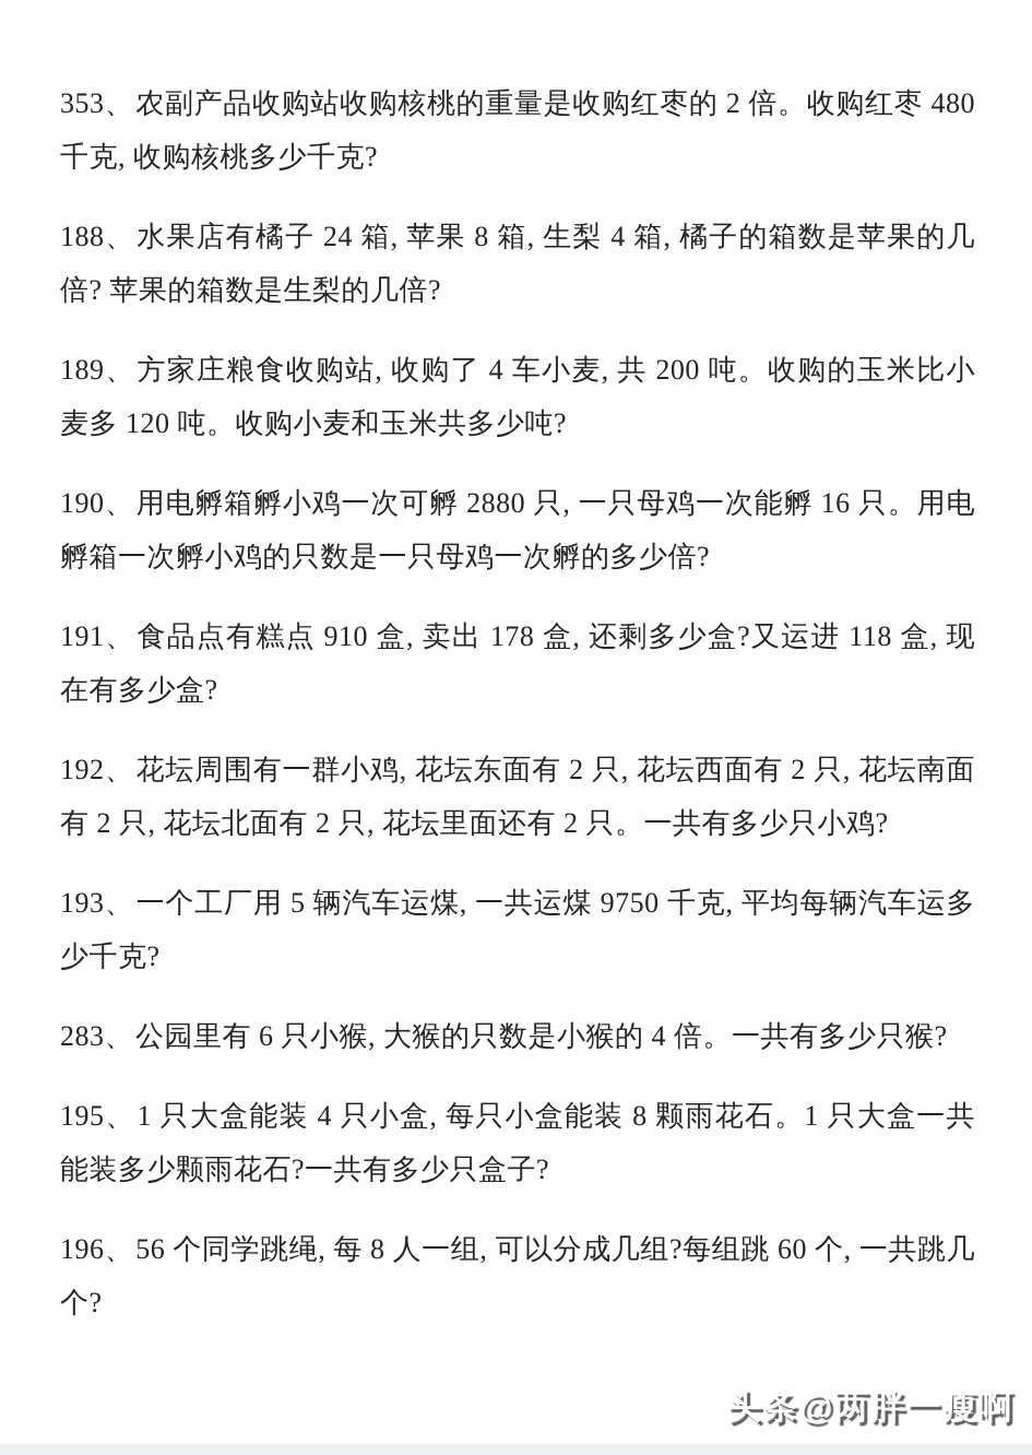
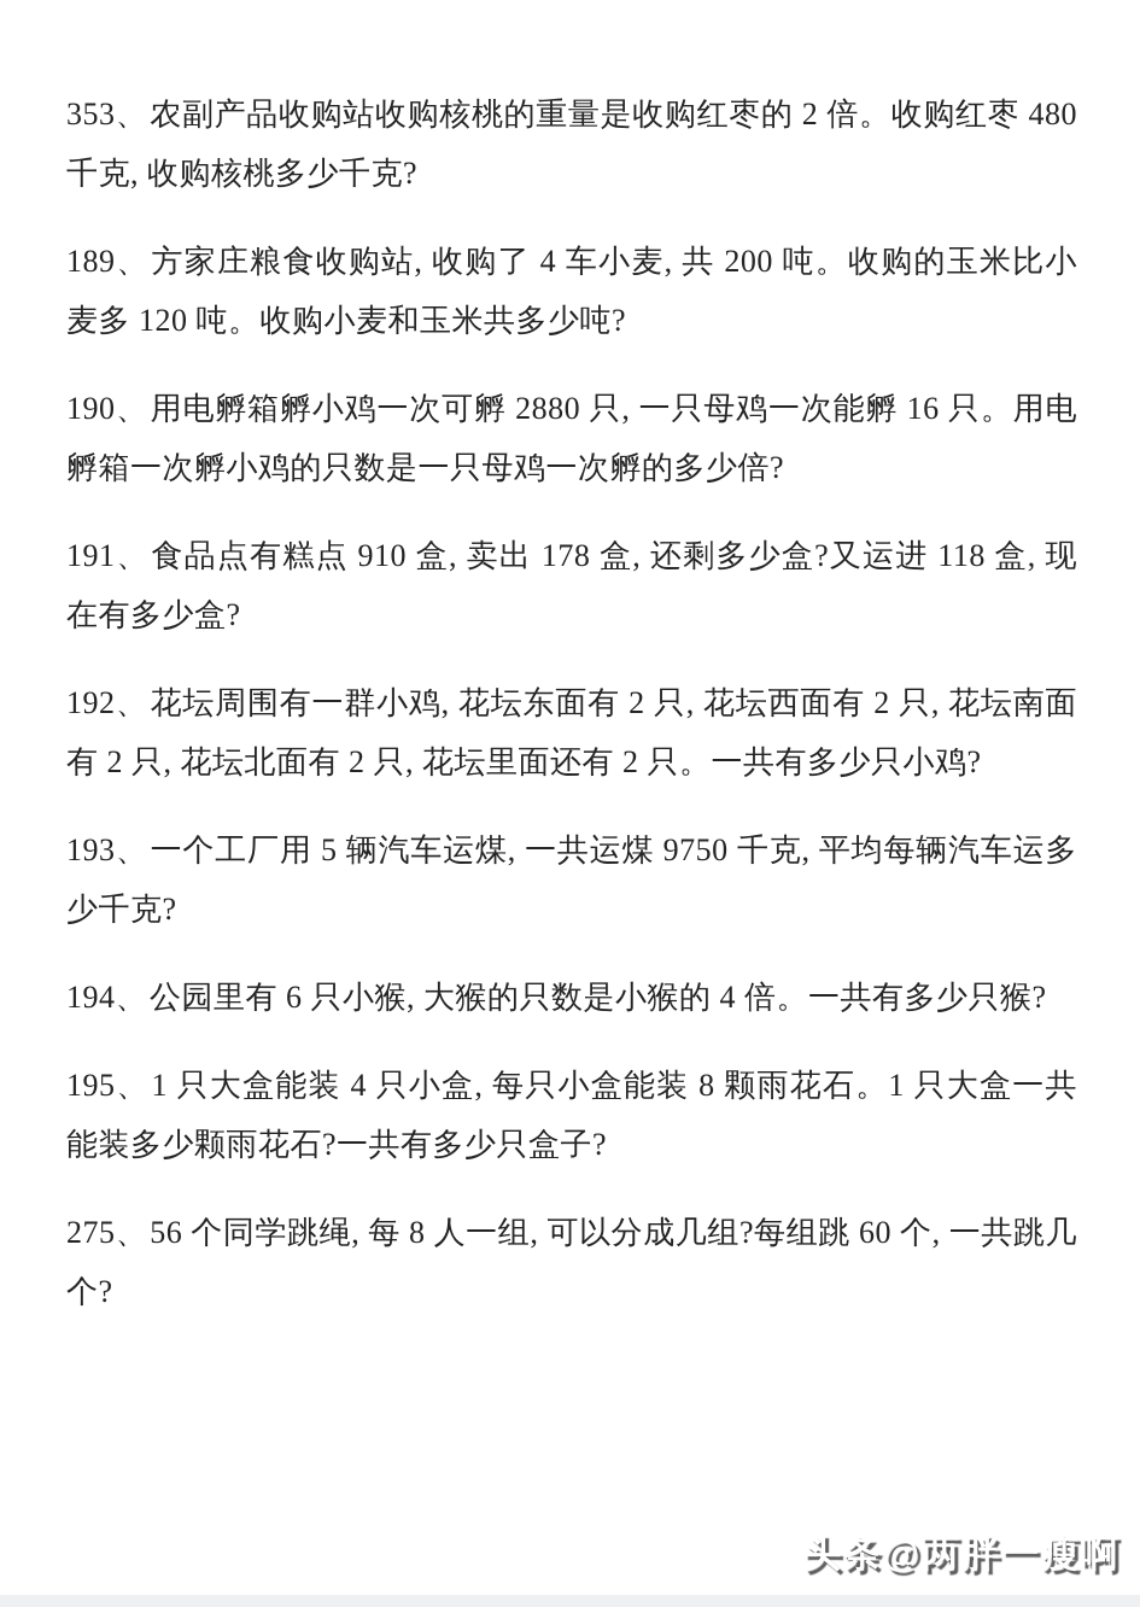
  353、农副产品收购站收购核桃的重量是收购红枣的 2 倍。收购红枣 480 千克, 收购核桃多少千克?
- 188、水果店有橘子 24 箱, 苹果 8 箱, 生梨 4 箱, 橘子的箱数是苹果的几倍? 苹果的箱数是生梨的几倍?
  189、方家庄粮食收购站, 收购了 4 车小麦, 共 200 吨。收购的玉米比小麦多 120 吨。收购小麦和玉米共多少吨?
  190、用电孵箱孵小鸡一次可孵 2880 只, 一只母鸡一次能孵 16 只。用电孵箱一次孵小鸡的只数是一只母鸡一次孵的多少倍?
  191、食品点有糕点 910 盒, 卖出 178 盒, 还剩多少盒?又运进 118 盒, 现在有多少盒?
  192、花坛周围有一群小鸡, 花坛东面有 2 只, 花坛西面有 2 只, 花坛南面有 2 只, 花坛北面有 2 只, 花坛里面还有 2 只。一共有多少只小鸡?
  193、一个工厂用 5 辆汽车运煤, 一共运煤 9750 千克, 平均每辆汽车运多少千克?
- 283、公园里有 6 只小猴, 大猴的只数是小猴的 4 倍。一共有多少只猴?
+ 194、公园里有 6 只小猴, 大猴的只数是小猴的 4 倍。一共有多少只猴?
  195、1 只大盒能装 4 只小盒, 每只小盒能装 8 颗雨花石。1 只大盒一共能装多少颗雨花石?一共有多少只盒子?
- 196、56 个同学跳绳, 每 8 人一组, 可以分成几组?每组跳 60 个, 一共跳几个?
+ 275、56 个同学跳绳, 每 8 人一组, 可以分成几组?每组跳 60 个, 一共跳几个?
  头条@两胖一瘦啊
